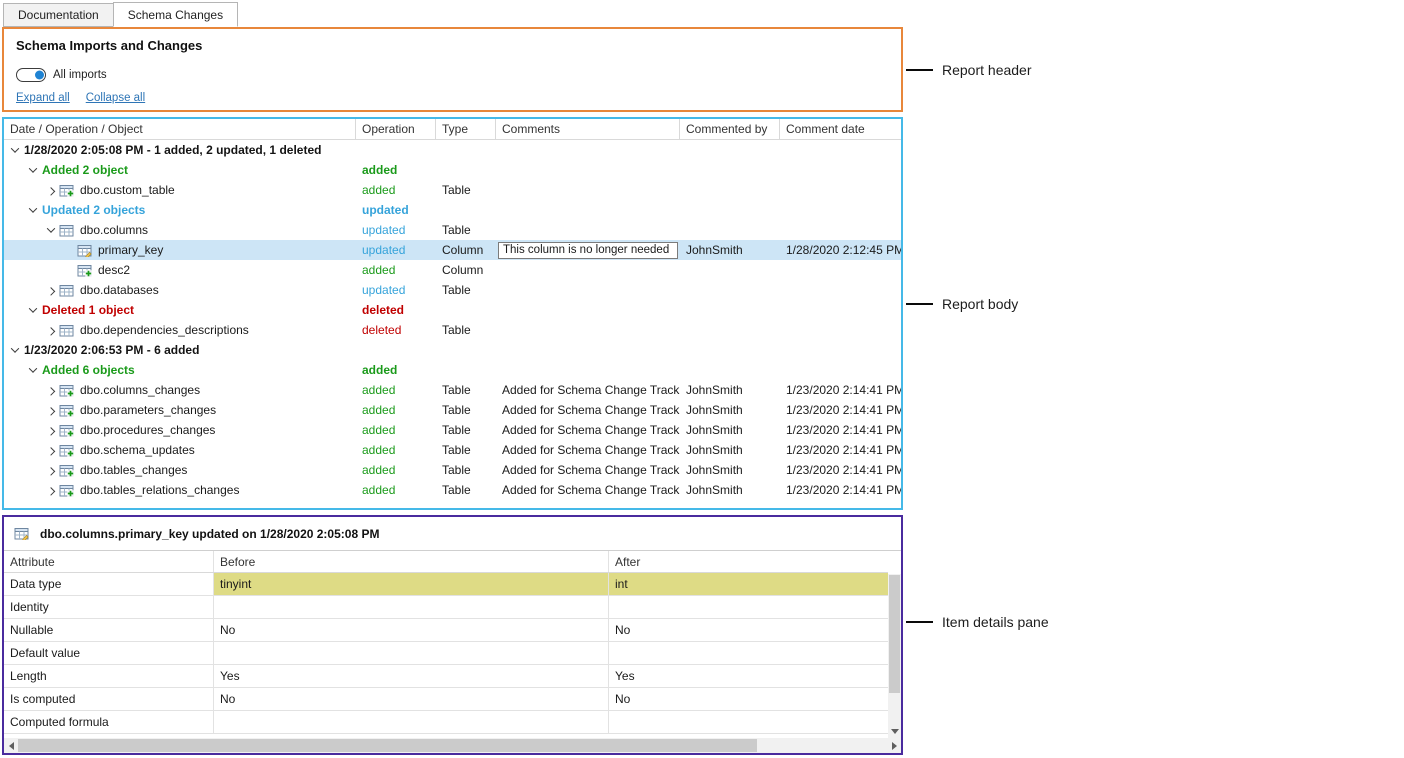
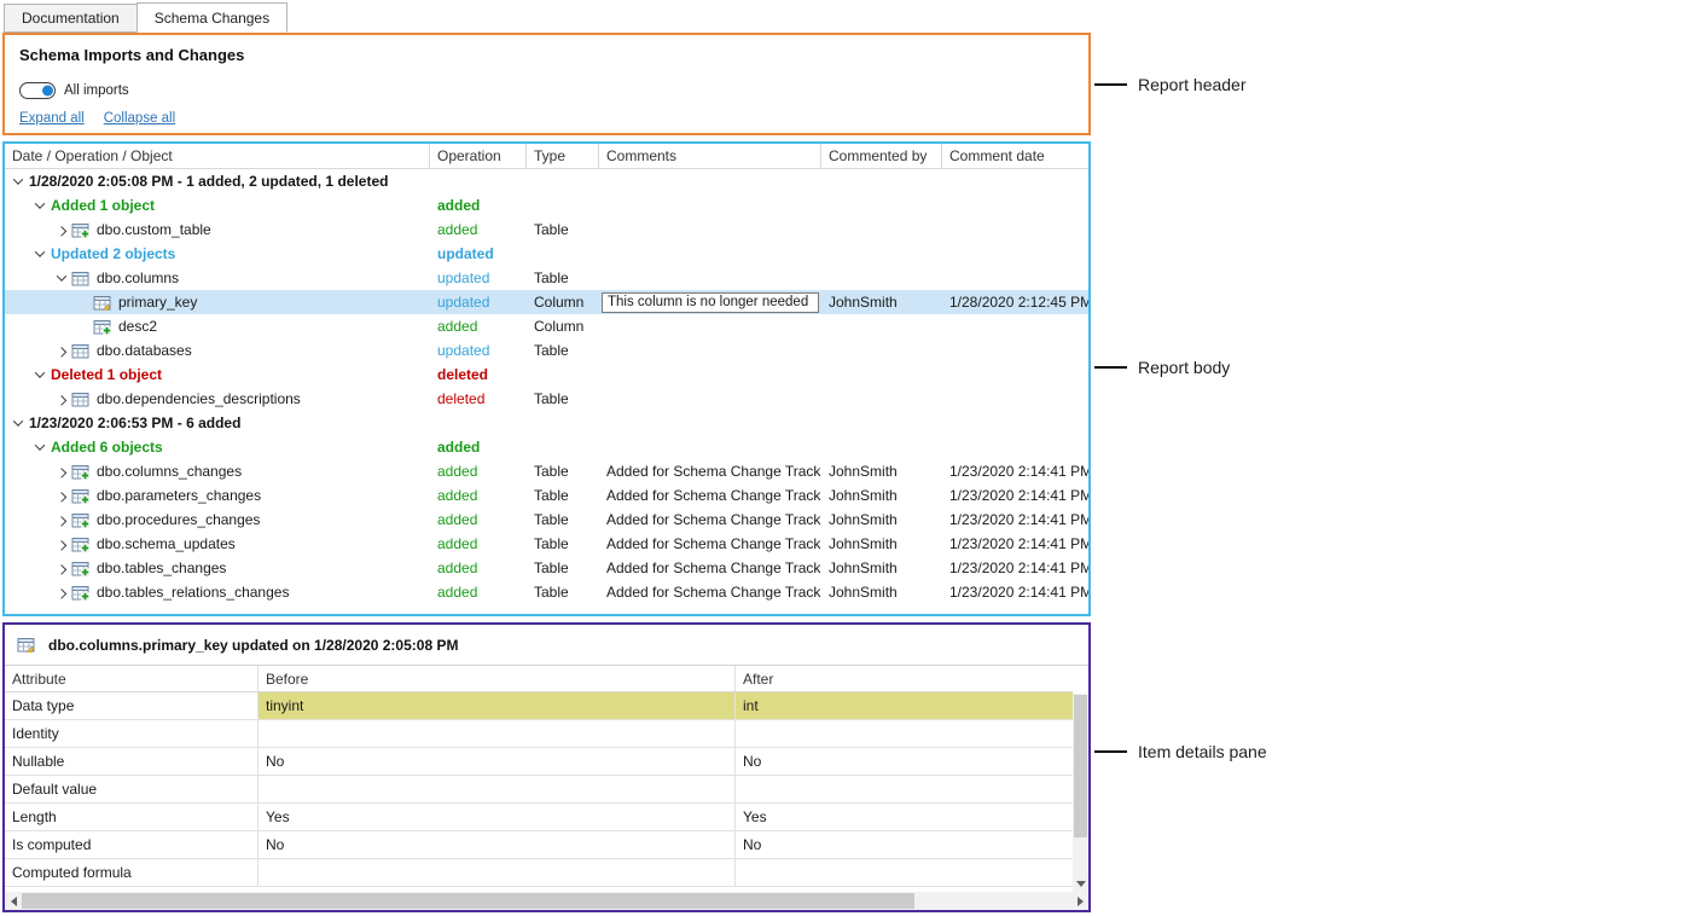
  Documentation
  Schema Changes
  Schema Imports and Changes
  All imports
  Expand all
  Collapse all
  Date / Operation / Object
  Operation
  Type
  Comments
  Commented by
  Comment date
  1/28/2020 2:05:08 PM - 1 added, 2 updated, 1 deleted
- Added 2 object
+ Added 1 object
  added
  dbo.custom_table
  added
  Table
  Updated 2 objects
  updated
  dbo.columns
  updated
  Table
  primary_key
  updated
  Column
  This column is no longer needed
  JohnSmith
  1/28/2020 2:12:45 PM
  desc2
  added
  Column
  dbo.databases
  updated
  Table
  Deleted 1 object
  deleted
  dbo.dependencies_descriptions
  deleted
  Table
  1/23/2020 2:06:53 PM - 6 added
  Added 6 objects
  added
  dbo.columns_changes
  added
  Table
  Added for Schema Change Track
  JohnSmith
  1/23/2020 2:14:41 PM
  dbo.parameters_changes
  added
  Table
  Added for Schema Change Track
  JohnSmith
  1/23/2020 2:14:41 PM
  dbo.procedures_changes
  added
  Table
  Added for Schema Change Track
  JohnSmith
  1/23/2020 2:14:41 PM
  dbo.schema_updates
  added
  Table
  Added for Schema Change Track
  JohnSmith
  1/23/2020 2:14:41 PM
  dbo.tables_changes
  added
  Table
  Added for Schema Change Track
  JohnSmith
  1/23/2020 2:14:41 PM
  dbo.tables_relations_changes
  added
  Table
  Added for Schema Change Track
  JohnSmith
  1/23/2020 2:14:41 PM
  dbo.columns.primary_key updated on 1/28/2020 2:05:08 PM
  Attribute
  Before
  After
  Data type
  tinyint
  int
  Identity
  Nullable
  No
  No
  Default value
  Length
  Yes
  Yes
  Is computed
  No
  No
  Computed formula
  Report header
  Report body
  Item details pane
